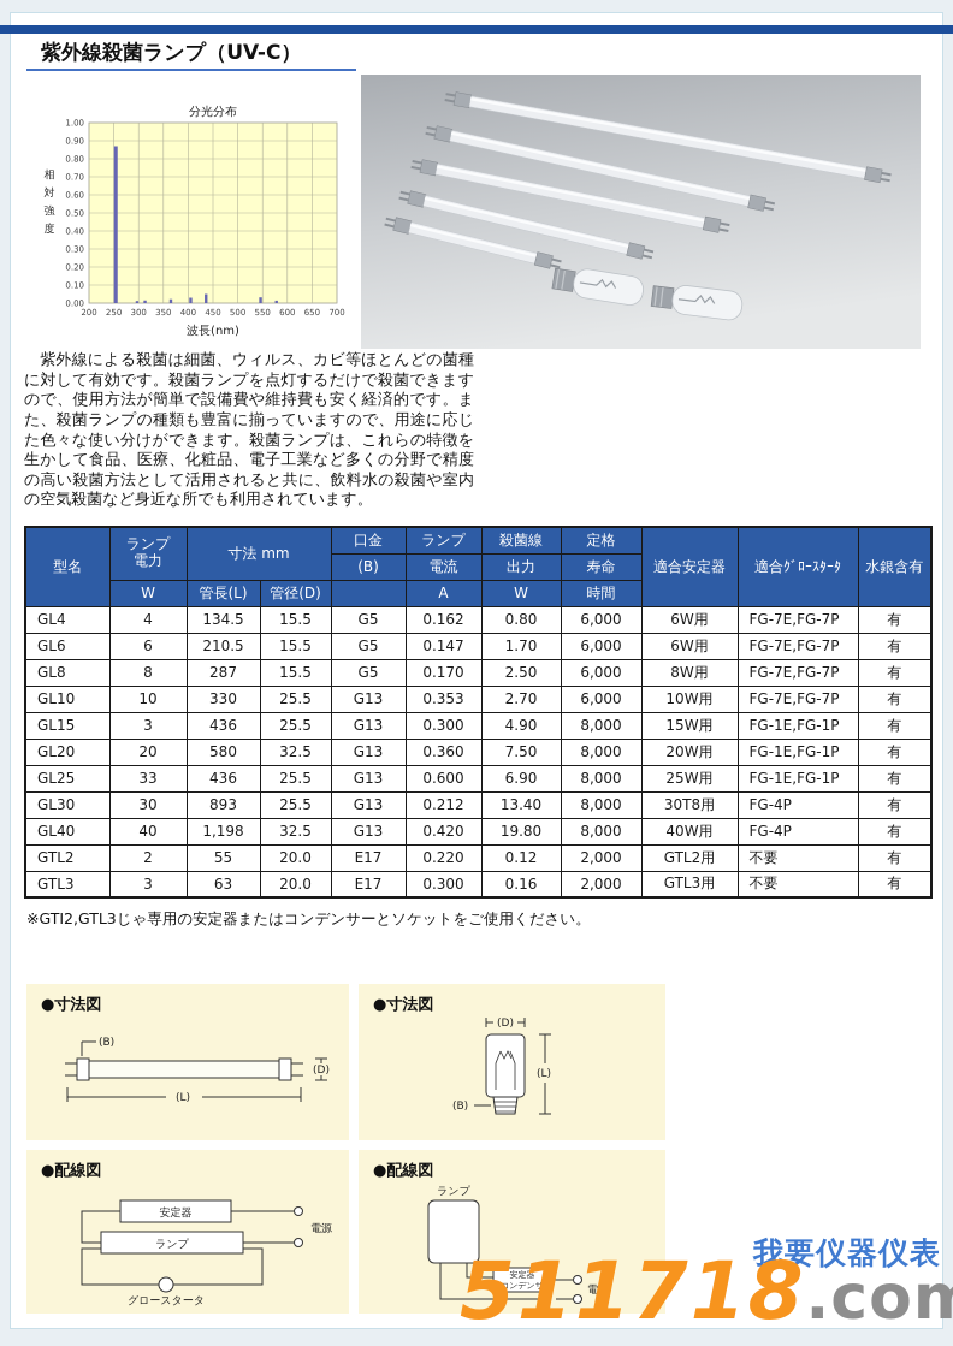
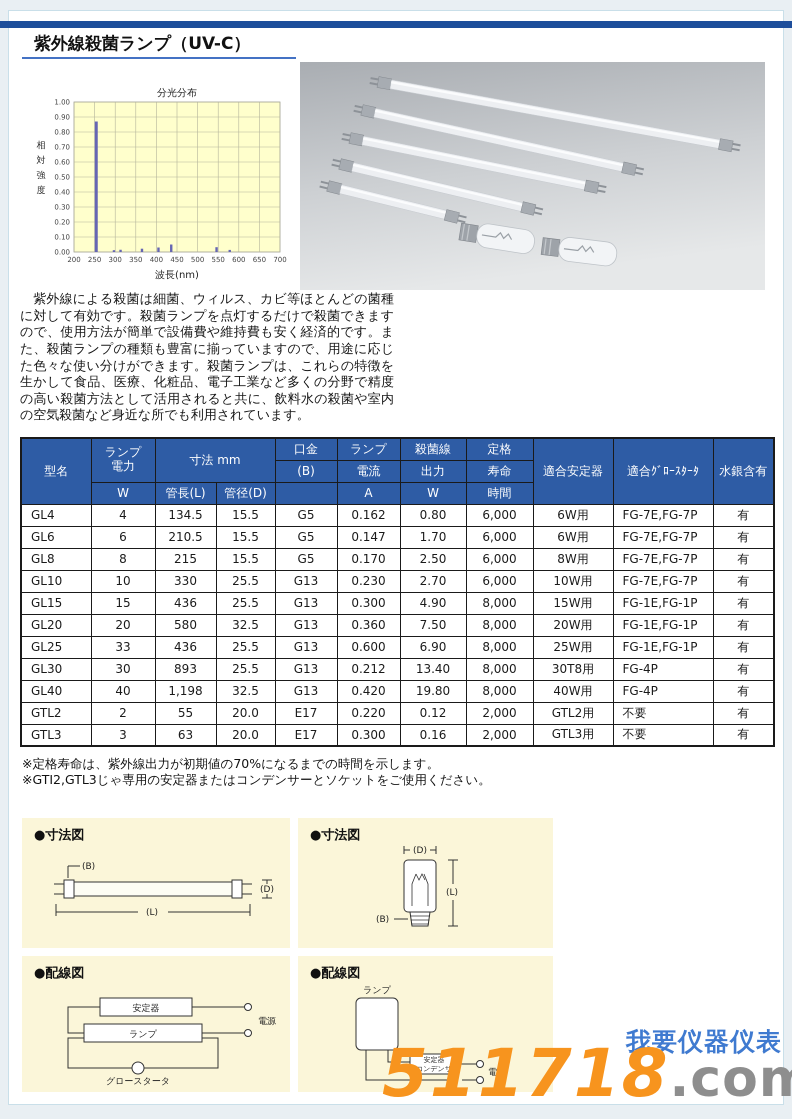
  紫外線殺菌ランプ（UV-C）
  200
  250
  300
  350
  400
  450
  500
  550
  600
  650
  700
  0.00
  0.10
  0.20
  0.30
  0.40
  0.50
  0.60
  0.70
  0.80
  0.90
  1.00
  分光分布
  波長(nm)
  相
  対
  強
  度
  紫外線による殺菌は細菌、ウィルス、カビ等ほとんどの菌種に対して有効です。殺菌ランプを点灯するだけで殺菌できますので、使用方法が簡単で設備費や維持費も安く経済的です。また、殺菌ランプの種類も豊富に揃っていますので、用途に応じた色々な使い分けができます。殺菌ランプは、これらの特徴を生かして食品、医療、化粧品、電子工業など多くの分野で精度の高い殺菌方法として活用されると共に、飲料水の殺菌や室内の空気殺菌など身近な所でも利用されています。
  型名	ランプ電力	寸法 mm	口金	ランプ	殺菌線	定格	適合安定器	適合ｸﾞﾛｰｽﾀｰﾀ	水銀含有
  (B)	電流	出力	寿命
  W	管長(L)	管径(D)		A	W	時間
  GL4	4	134.5	15.5	G5	0.162	0.80	6,000	6W用	FG-7E,FG-7P	有
  GL6	6	210.5	15.5	G5	0.147	1.70	6,000	6W用	FG-7E,FG-7P	有
- GL8	8	287	15.5	G5	0.170	2.50	6,000	8W用	FG-7E,FG-7P	有
+ GL8	8	215	15.5	G5	0.170	2.50	6,000	8W用	FG-7E,FG-7P	有
- GL10	10	330	25.5	G13	0.353	2.70	6,000	10W用	FG-7E,FG-7P	有
+ GL10	10	330	25.5	G13	0.230	2.70	6,000	10W用	FG-7E,FG-7P	有
- GL15	3	436	25.5	G13	0.300	4.90	8,000	15W用	FG-1E,FG-1P	有
+ GL15	15	436	25.5	G13	0.300	4.90	8,000	15W用	FG-1E,FG-1P	有
  GL20	20	580	32.5	G13	0.360	7.50	8,000	20W用	FG-1E,FG-1P	有
  GL25	33	436	25.5	G13	0.600	6.90	8,000	25W用	FG-1E,FG-1P	有
  GL30	30	893	25.5	G13	0.212	13.40	8,000	30T8用	FG-4P	有
  GL40	40	1,198	32.5	G13	0.420	19.80	8,000	40W用	FG-4P	有
  GTL2	2	55	20.0	E17	0.220	0.12	2,000	GTL2用	不要	有
  GTL3	3	63	20.0	E17	0.300	0.16	2,000	GTL3用	不要	有
+ ※定格寿命は、紫外線出力が初期値の70%になるまでの時間を示します。
  ※GTI2,GTL3じゃ専用の安定器またはコンデンサーとソケットをご使用ください。
  ●寸法図
  (B)
  (L)
  (D)
  ●寸法図
  (D)
  (L)
  (B)
  ●配線図
  安定器
  ランプ
  電源
  グロースタータ
  ●配線図
  ランプ
  安定器
  (コンデンサ)
  電源
  我要仪器仪表
  511718.com
